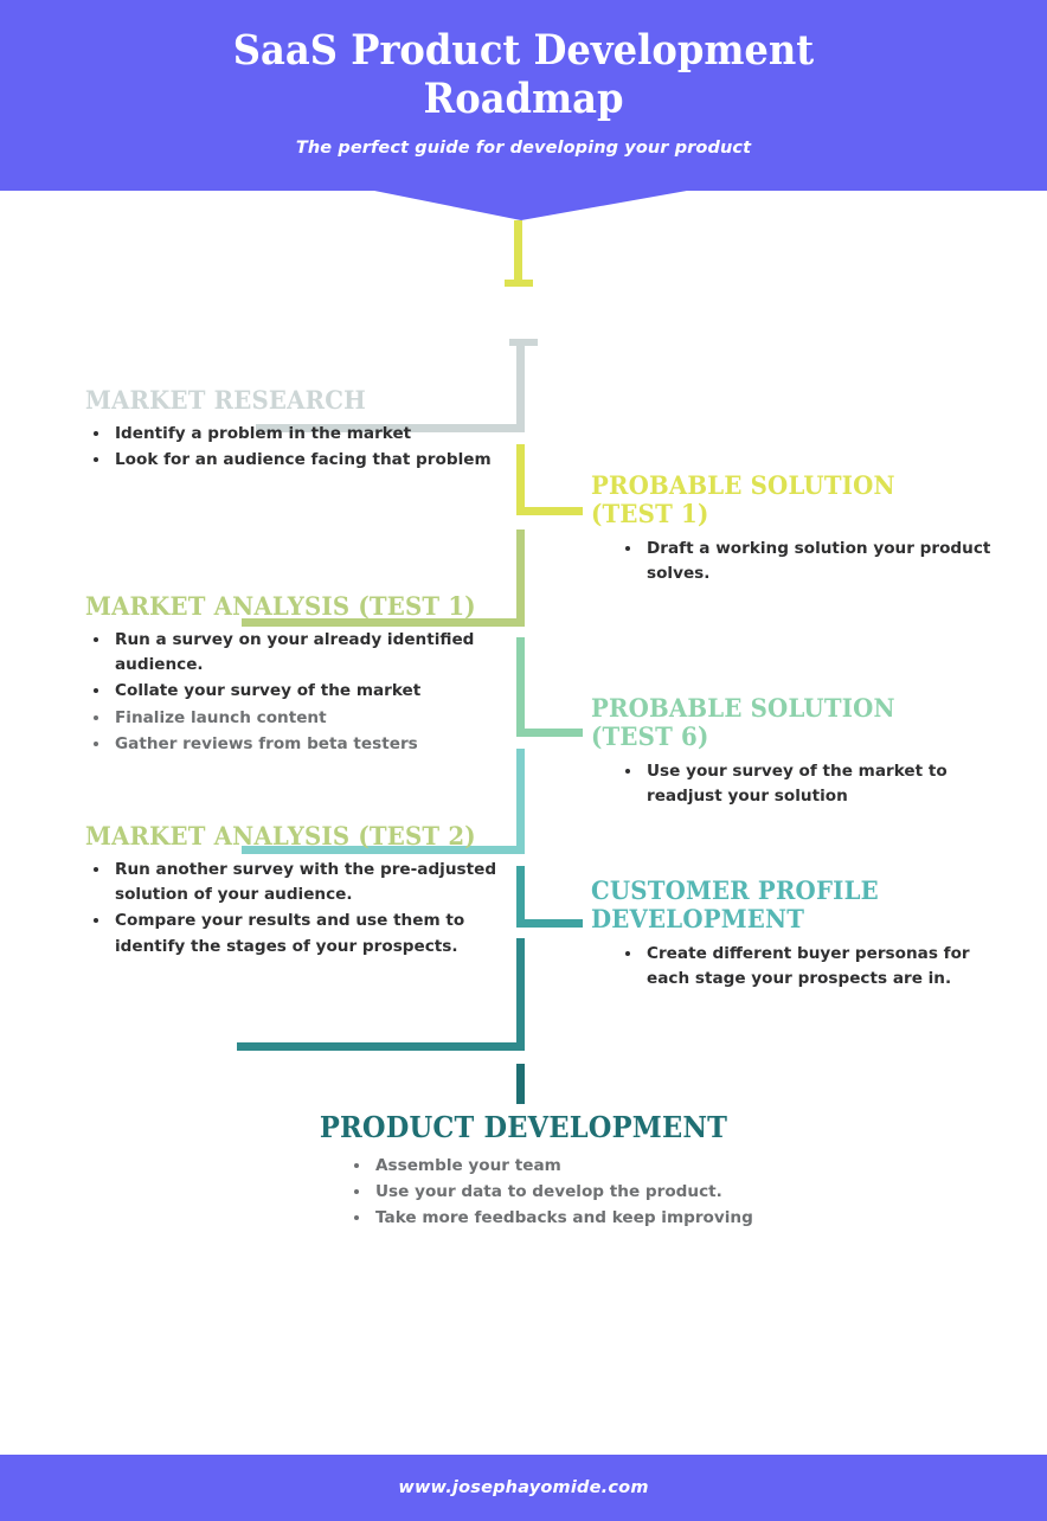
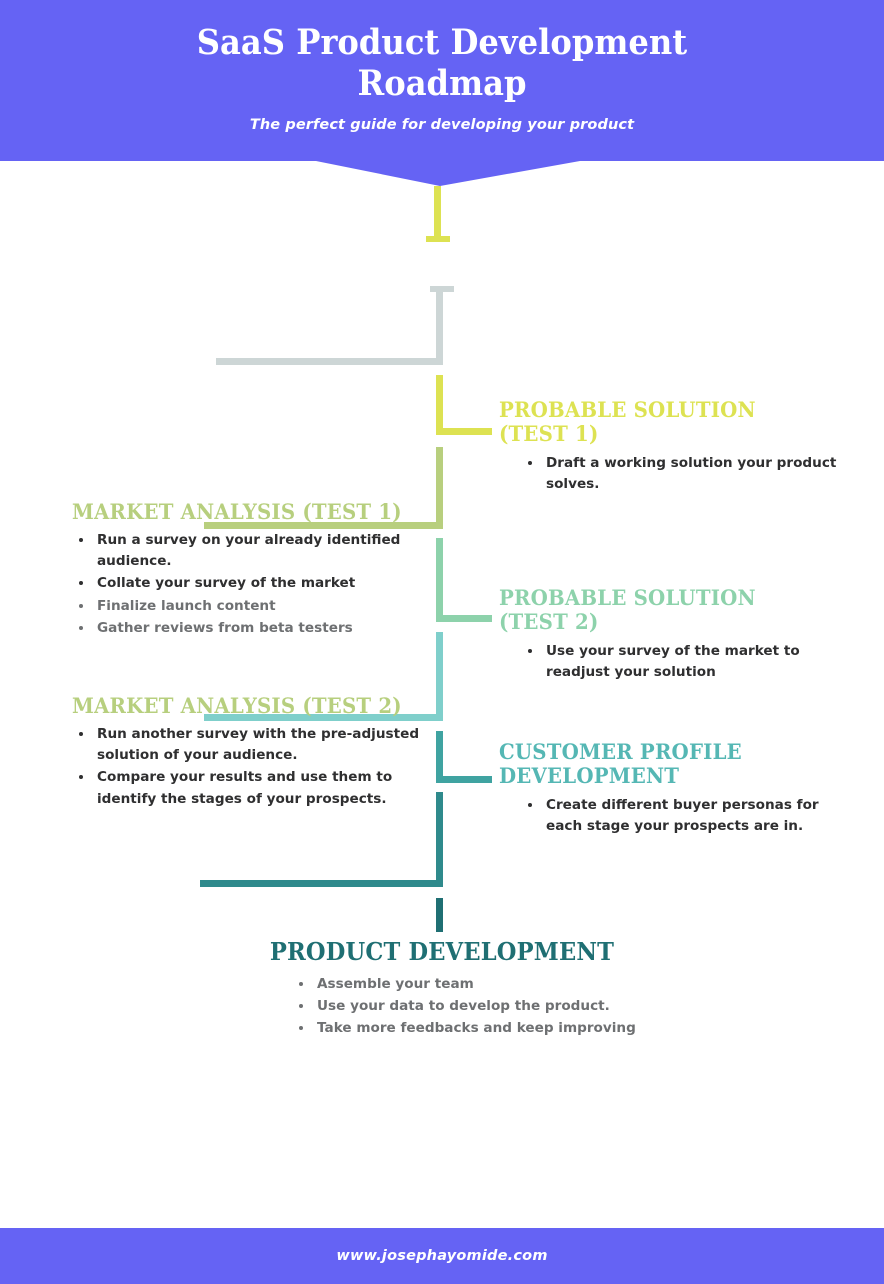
  SaaS Product Development Roadmap
  The perfect guide for developing your product
- MARKET RESEARCH
- Identify a problem in the market
- Look for an audience facing that problem
  PROBABLE SOLUTION (TEST 1)
  Draft a working solution your product solves.
  MARKET ANALYSIS (TEST 1)
  Run a survey on your already identified audience.
  Collate your survey of the market
  Finalize launch content
  Gather reviews from beta testers
- PROBABLE SOLUTION (TEST 6)
+ PROBABLE SOLUTION (TEST 2)
  Use your survey of the market to readjust your solution
  MARKET ANALYSIS (TEST 2)
  Run another survey with the pre-adjusted solution of your audience.
  Compare your results and use them to identify the stages of your prospects.
  CUSTOMER PROFILE DEVELOPMENT
  Create different buyer personas for each stage your prospects are in.
  PRODUCT DEVELOPMENT
  Assemble your team
  Use your data to develop the product.
  Take more feedbacks and keep improving
  www.josephayomide.com
